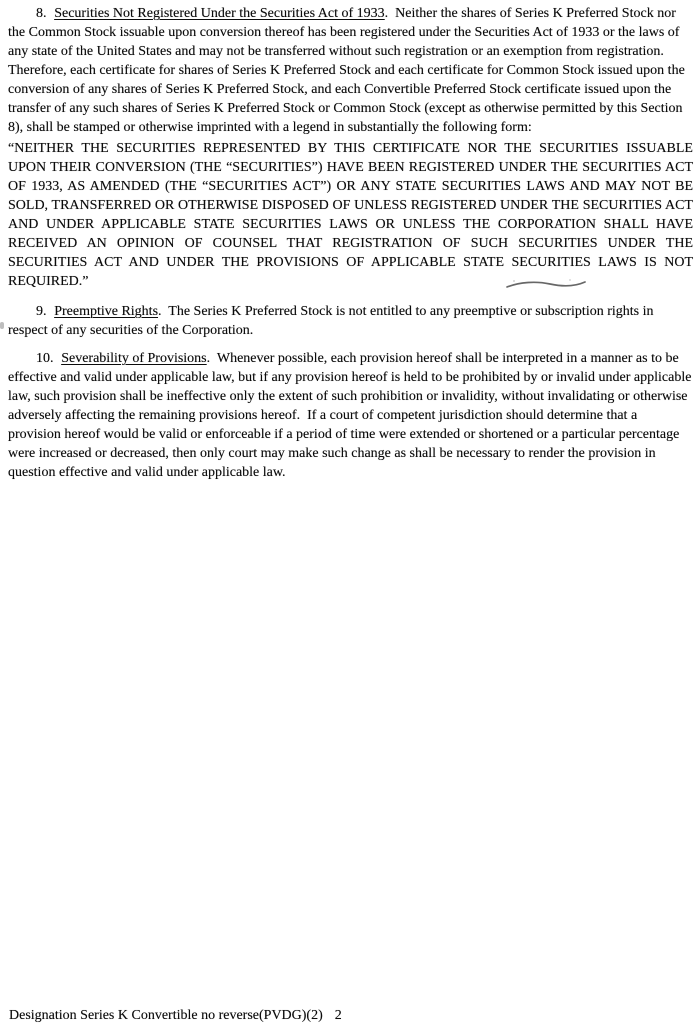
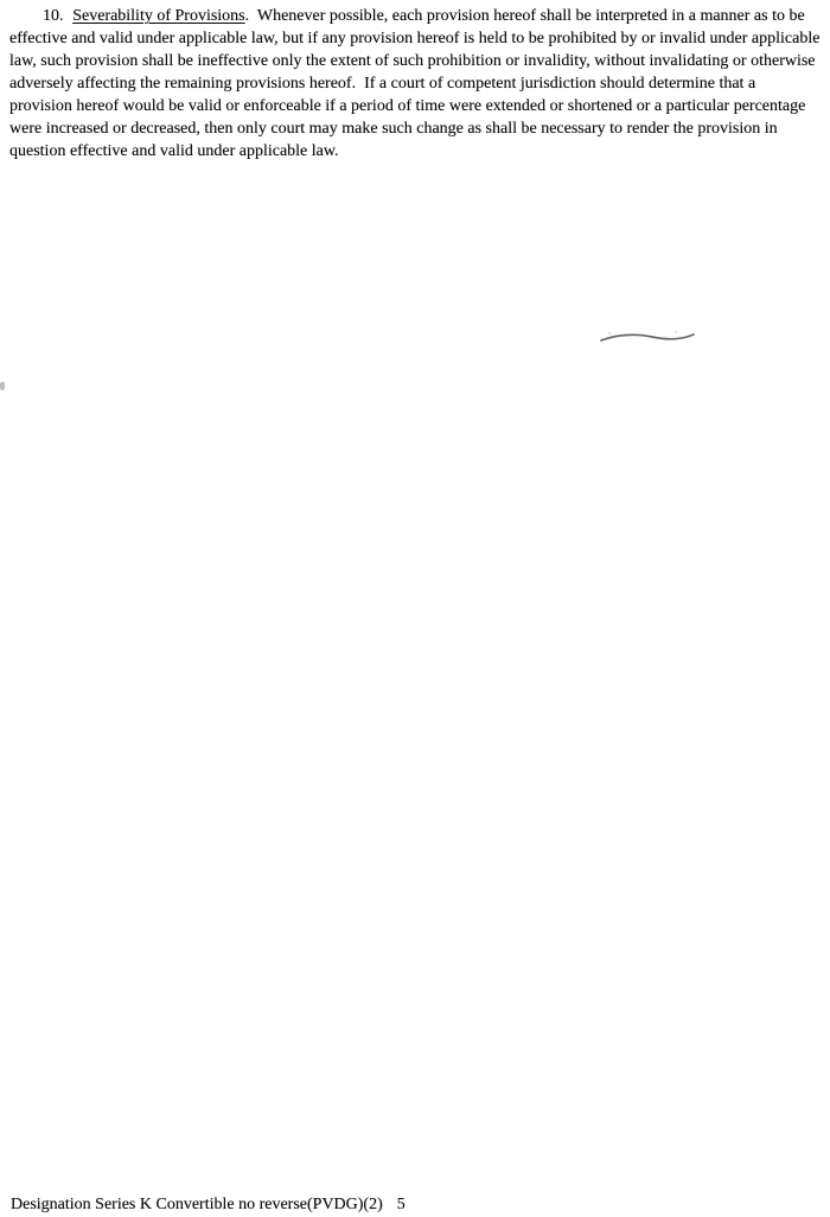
- 8. Securities Not Registered Under the Securities Act of 1933. Neither the shares of Series K Preferred Stock nor the Common Stock issuable upon conversion thereof has been registered under the Securities Act of 1933 or the laws of any state of the United States and may not be transferred without such registration or an exemption from registration. Therefore, each certificate for shares of Series K Preferred Stock and each certificate for Common Stock issued upon the conversion of any shares of Series K Preferred Stock, and each Convertible Preferred Stock certificate issued upon the transfer of any such shares of Series K Preferred Stock or Common Stock (except as otherwise permitted by this Section 8), shall be stamped or otherwise imprinted with a legend in substantially the following form:
- “NEITHER THE SECURITIES REPRESENTED BY THIS CERTIFICATE NOR THE SECURITIES ISSUABLE UPON THEIR CONVERSION (THE “SECURITIES”) HAVE BEEN REGISTERED UNDER THE SECURITIES ACT OF 1933, AS AMENDED (THE “SECURITIES ACT”) OR ANY STATE SECURITIES LAWS AND MAY NOT BE SOLD, TRANSFERRED OR OTHERWISE DISPOSED OF UNLESS REGISTERED UNDER THE SECURITIES ACT AND UNDER APPLICABLE STATE SECURITIES LAWS OR UNLESS THE CORPORATION SHALL HAVE RECEIVED AN OPINION OF COUNSEL THAT REGISTRATION OF SUCH SECURITIES UNDER THE SECURITIES ACT AND UNDER THE PROVISIONS OF APPLICABLE STATE SECURITIES LAWS IS NOT REQUIRED.”
- 9. Preemptive Rights. The Series K Preferred Stock is not entitled to any preemptive or subscription rights in respect of any securities of the Corporation.
  10. Severability of Provisions. Whenever possible, each provision hereof shall be interpreted in a manner as to be effective and valid under applicable law, but if any provision hereof is held to be prohibited by or invalid under applicable law, such provision shall be ineffective only the extent of such prohibition or invalidity, without invalidating or otherwise adversely affecting the remaining provisions hereof. If a court of competent jurisdiction should determine that a provision hereof would be valid or enforceable if a period of time were extended or shortened or a particular percentage were increased or decreased, then only court may make such change as shall be necessary to render the provision in question effective and valid under applicable law.
- Designation Series K Convertible no reverse(PVDG)(2) 2
+ Designation Series K Convertible no reverse(PVDG)(2) 5
